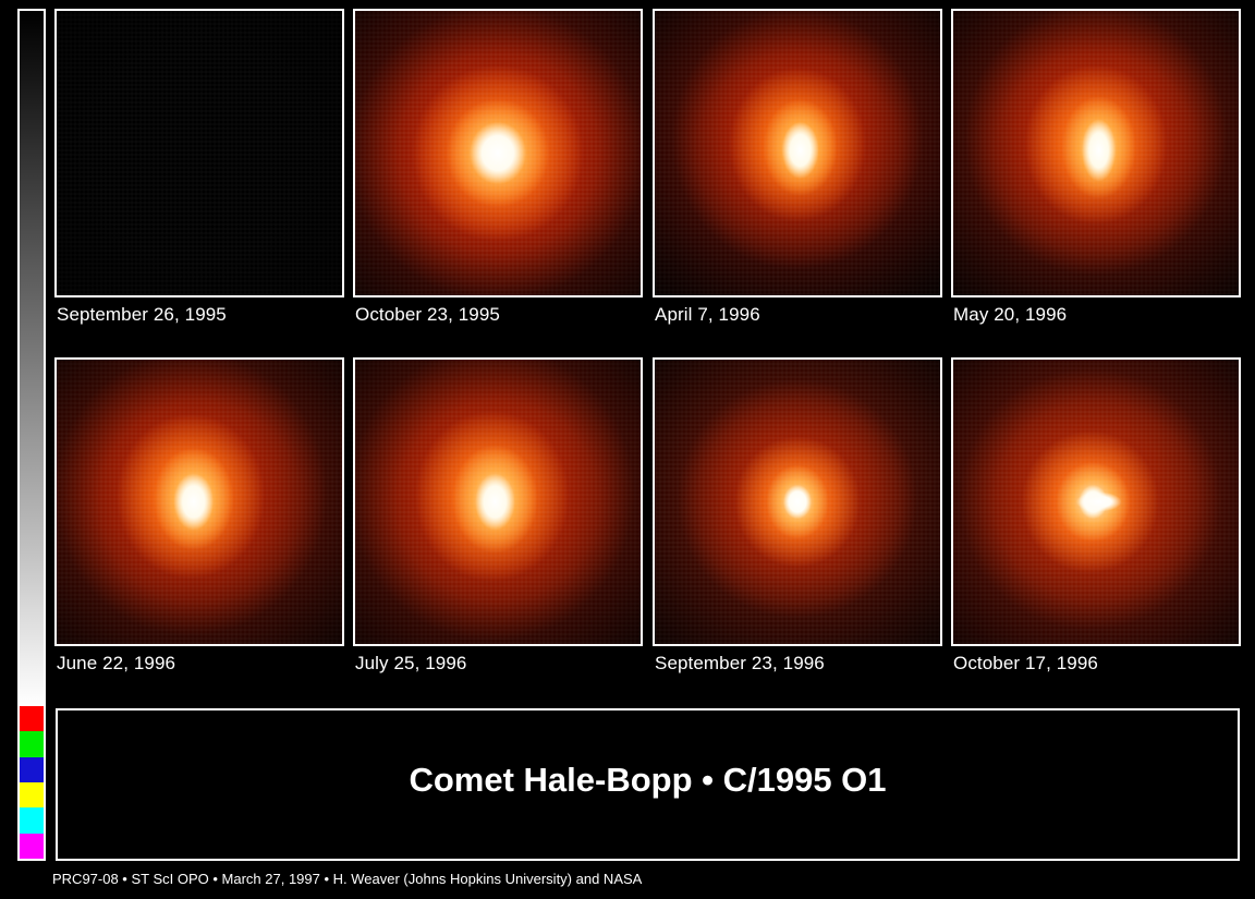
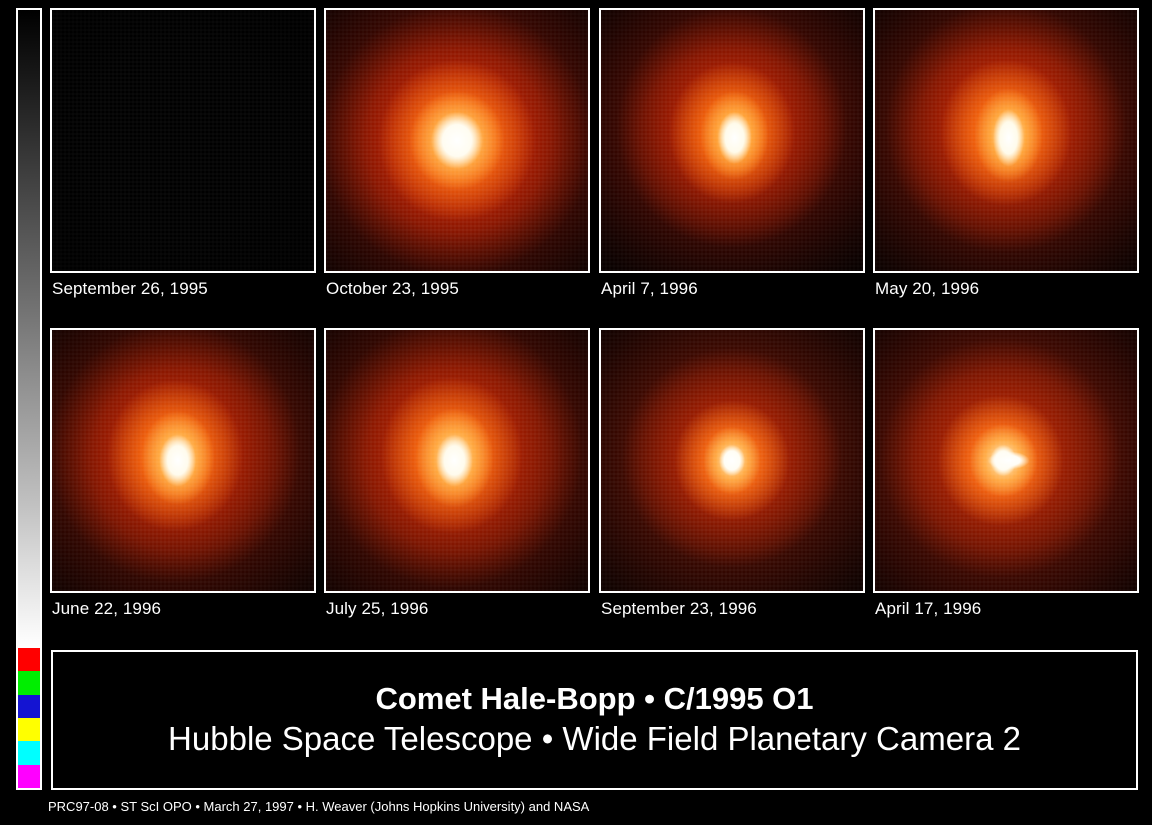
  September 26, 1995
  October 23, 1995
  April 7, 1996
  May 20, 1996
  June 22, 1996
  July 25, 1996
  September 23, 1996
- October 17, 1996
+ April 17, 1996
  Comet Hale-Bopp • C/1995 O1
+ Hubble Space Telescope • Wide Field Planetary Camera 2
  PRC97-08 • ST ScI OPO • March 27, 1997 • H. Weaver (Johns Hopkins University) and NASA
